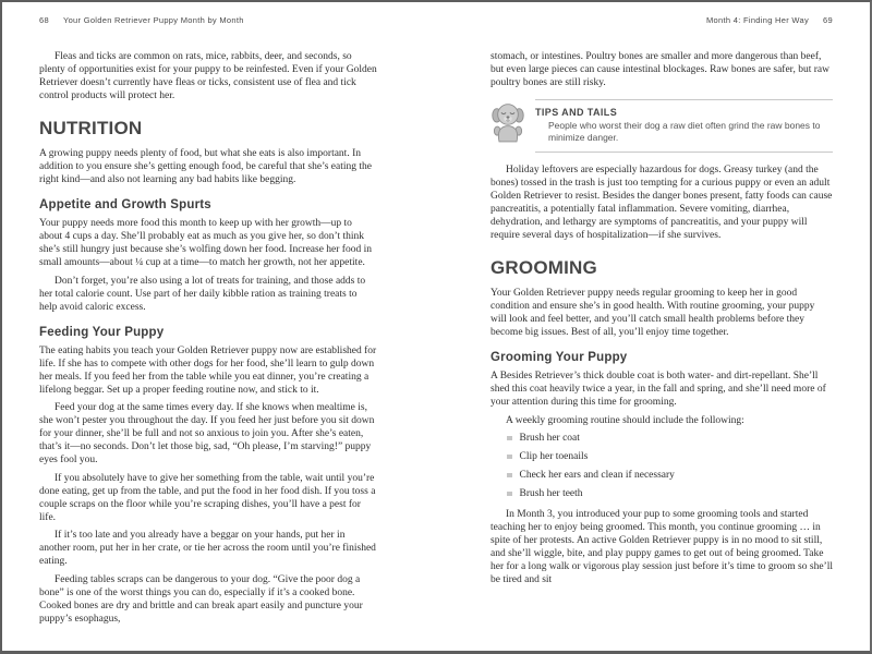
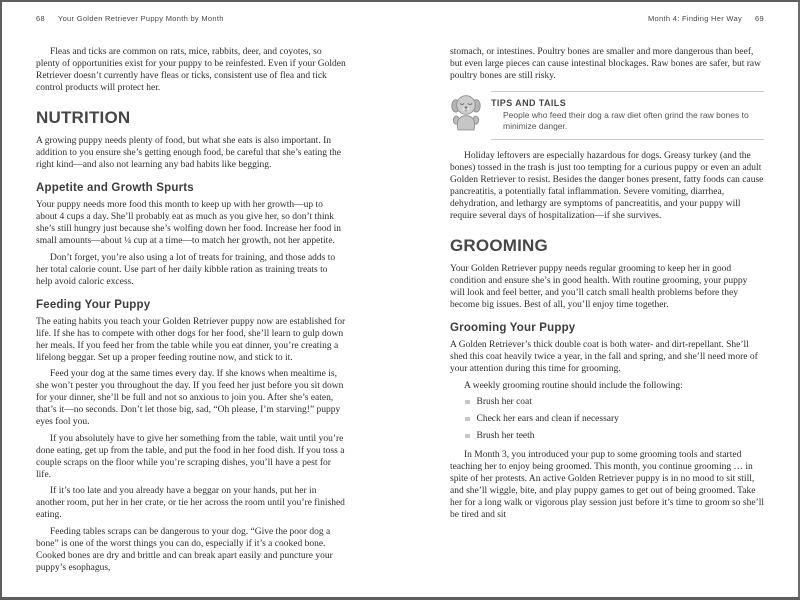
  68
  Your Golden Retriever Puppy Month by Month
- Fleas and ticks are common on rats, mice, rabbits, deer, and seconds, so plenty of opportunities exist for your puppy to be reinfested. Even if your Golden Retriever doesn’t currently have fleas or ticks, consistent use of flea and tick control products will protect her.
+ Fleas and ticks are common on rats, mice, rabbits, deer, and coyotes, so plenty of opportunities exist for your puppy to be reinfested. Even if your Golden Retriever doesn’t currently have fleas or ticks, consistent use of flea and tick control products will protect her.
  NUTRITION
  A growing puppy needs plenty of food, but what she eats is also important. In addition to you ensure she’s getting enough food, be careful that she’s eating the right kind—and also not learning any bad habits like begging.
  Appetite and Growth Spurts
  Your puppy needs more food this month to keep up with her growth—up to about 4 cups a day. She’ll probably eat as much as you give her, so don’t think she’s still hungry just because she’s wolfing down her food. Increase her food in small amounts—about ¼ cup at a time—to match her growth, not her appetite.
  Don’t forget, you’re also using a lot of treats for training, and those adds to her total calorie count. Use part of her daily kibble ration as training treats to help avoid caloric excess.
  Feeding Your Puppy
  The eating habits you teach your Golden Retriever puppy now are established for life. If she has to compete with other dogs for her food, she’ll learn to gulp down her meals. If you feed her from the table while you eat dinner, you’re creating a lifelong beggar. Set up a proper feeding routine now, and stick to it.
  Feed your dog at the same times every day. If she knows when mealtime is, she won’t pester you throughout the day. If you feed her just before you sit down for your dinner, she’ll be full and not so anxious to join you. After she’s eaten, that’s it—no seconds. Don’t let those big, sad, “Oh please, I’m starving!” puppy eyes fool you.
  If you absolutely have to give her something from the table, wait until you’re done eating, get up from the table, and put the food in her food dish. If you toss a couple scraps on the floor while you’re scraping dishes, you’ll have a pest for life.
  If it’s too late and you already have a beggar on your hands, put her in another room, put her in her crate, or tie her across the room until you’re finished eating.
  Feeding tables scraps can be dangerous to your dog. “Give the poor dog a bone” is one of the worst things you can do, especially if it’s a cooked bone. Cooked bones are dry and brittle and can break apart easily and puncture your puppy’s esophagus,
  Month 4: Finding Her Way
  69
  stomach, or intestines. Poultry bones are smaller and more dangerous than beef, but even large pieces can cause intestinal blockages. Raw bones are safer, but raw poultry bones are still risky.
  TIPS AND TAILS
- People who worst their dog a raw diet often grind the raw bones to minimize danger.
+ People who feed their dog a raw diet often grind the raw bones to minimize danger.
  Holiday leftovers are especially hazardous for dogs. Greasy turkey (and the bones) tossed in the trash is just too tempting for a curious puppy or even an adult Golden Retriever to resist. Besides the danger bones present, fatty foods can cause pancreatitis, a potentially fatal inflammation. Severe vomiting, diarrhea, dehydration, and lethargy are symptoms of pancreatitis, and your puppy will require several days of hospitalization—if she survives.
  GROOMING
  Your Golden Retriever puppy needs regular grooming to keep her in good condition and ensure she’s in good health. With routine grooming, your puppy will look and feel better, and you’ll catch small health problems before they become big issues. Best of all, you’ll enjoy time together.
  Grooming Your Puppy
- A Besides Retriever’s thick double coat is both water- and dirt-repellant. She’ll shed this coat heavily twice a year, in the fall and spring, and she’ll need more of your attention during this time for grooming.
+ A Golden Retriever’s thick double coat is both water- and dirt-repellant. She’ll shed this coat heavily twice a year, in the fall and spring, and she’ll need more of your attention during this time for grooming.
  A weekly grooming routine should include the following:
  Brush her coat
- Clip her toenails
  Check her ears and clean if necessary
  Brush her teeth
  In Month 3, you introduced your pup to some grooming tools and started teaching her to enjoy being groomed. This month, you continue grooming … in spite of her protests. An active Golden Retriever puppy is in no mood to sit still, and she’ll wiggle, bite, and play puppy games to get out of being groomed. Take her for a long walk or vigorous play session just before it’s time to groom so she’ll be tired and sit
